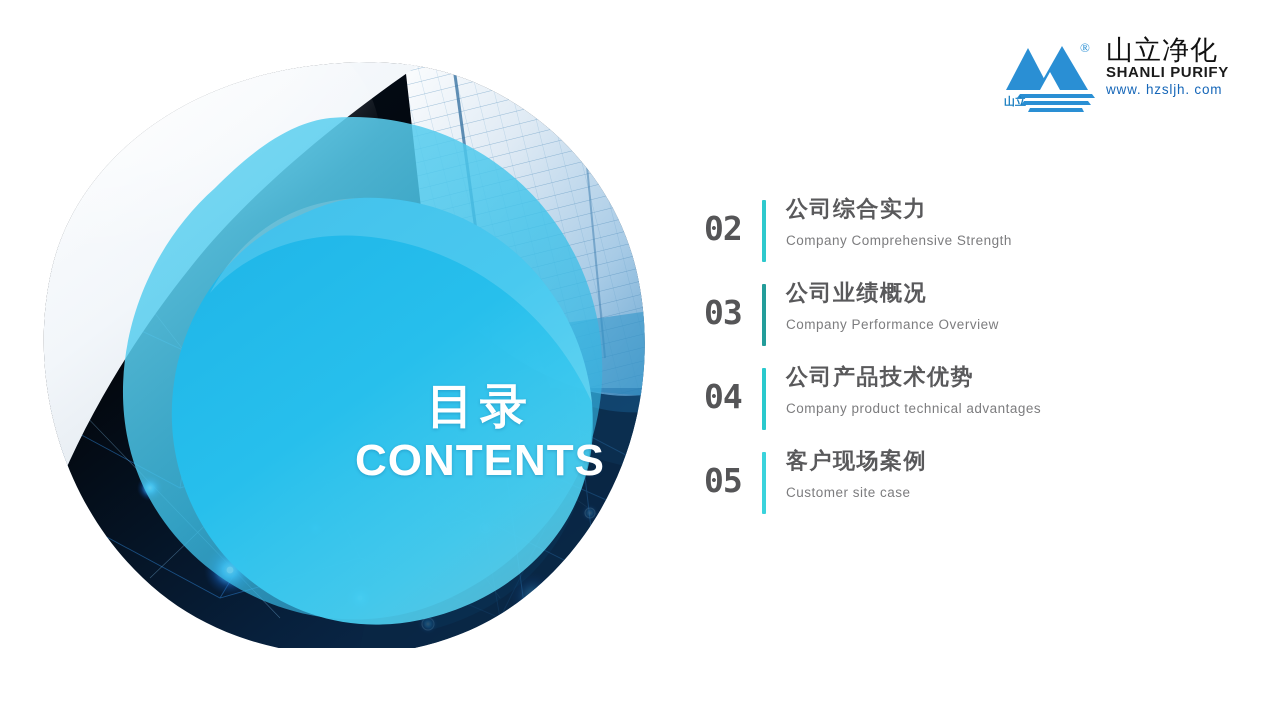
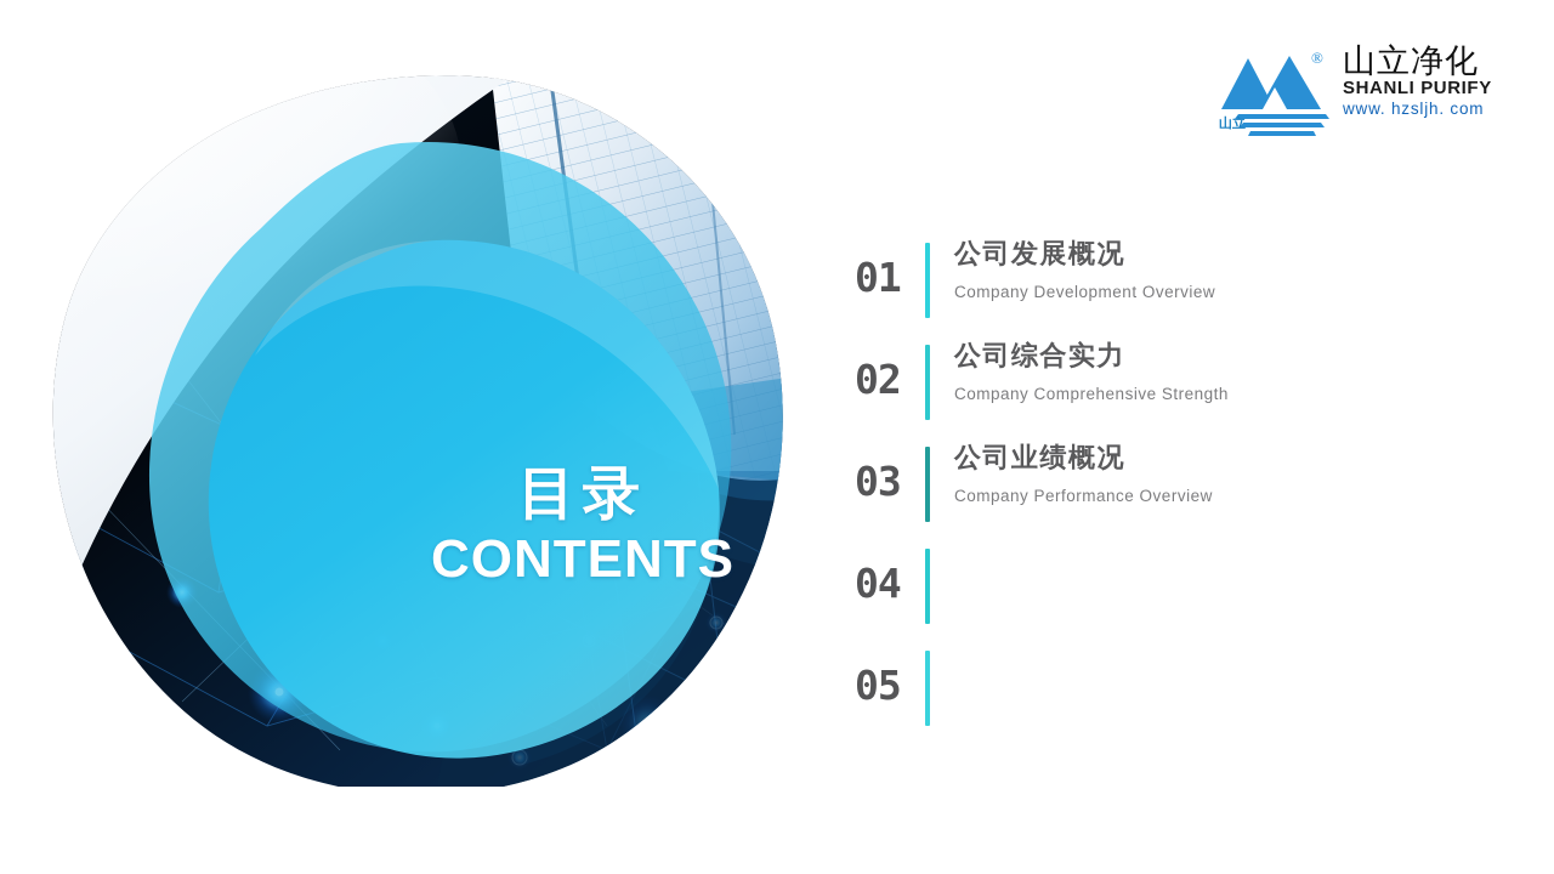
  目录
  CONTENTS
  ®
  山立
  山立净化
  SHANLI PURIFY
  www. hzsljh. com
+ 01
+ 公司发展概况
+ Company Development Overview
  02
  公司综合实力
  Company Comprehensive Strength
  03
  公司业绩概况
  Company Performance Overview
  04
- 公司产品技术优势
- Company product technical advantages
  05
- 客户现场案例
- Customer site case
